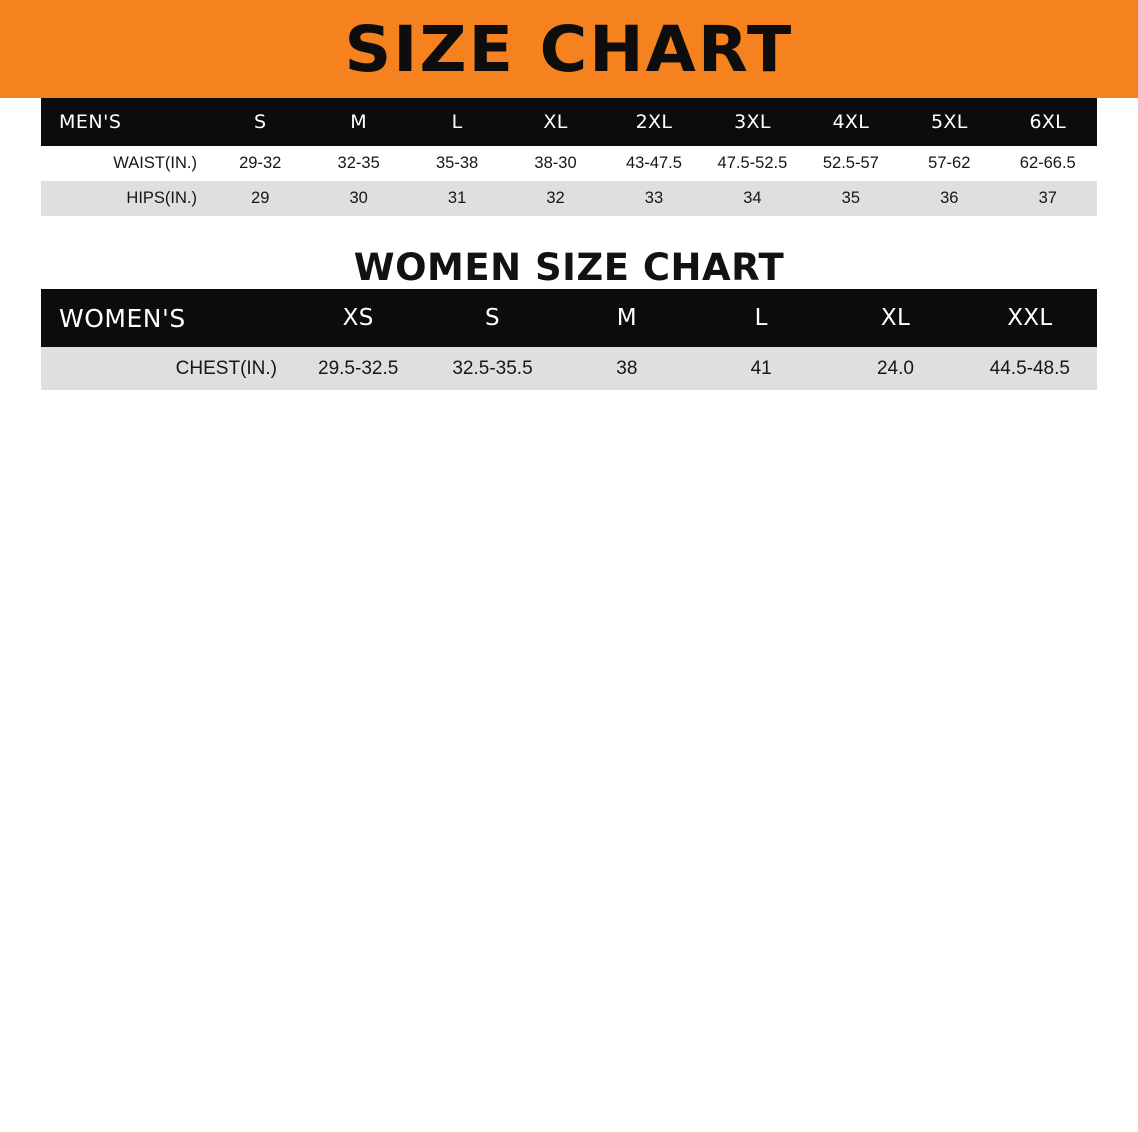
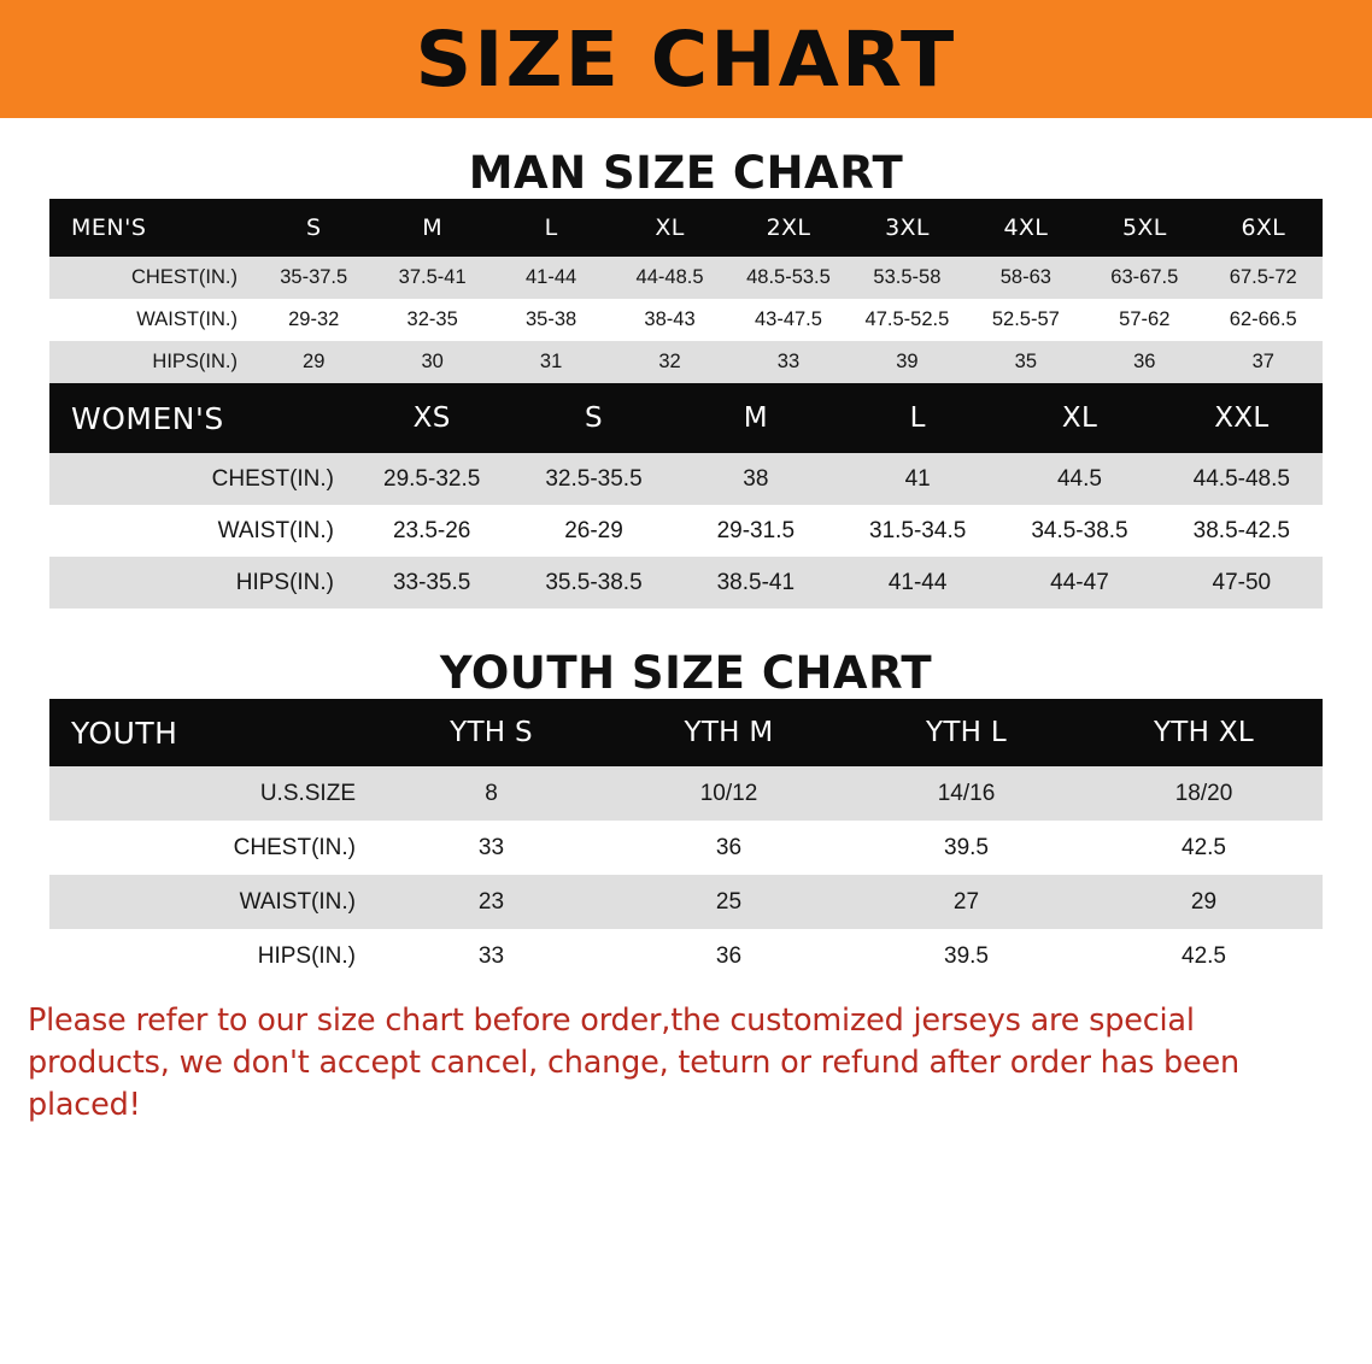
  SIZE CHART
+ MAN SIZE CHART
  MEN'S	S	M	L	XL	2XL	3XL	4XL	5XL	6XL
+ CHEST(IN.)	35-37.5	37.5-41	41-44	44-48.5	48.5-53.5	53.5-58	58-63	63-67.5	67.5-72
- WAIST(IN.)	29-32	32-35	35-38	38-30	43-47.5	47.5-52.5	52.5-57	57-62	62-66.5
+ WAIST(IN.)	29-32	32-35	35-38	38-43	43-47.5	47.5-52.5	52.5-57	57-62	62-66.5
- HIPS(IN.)	29	30	31	32	33	34	35	36	37
+ HIPS(IN.)	29	30	31	32	33	39	35	36	37
- WOMEN SIZE CHART
  WOMEN'S	XS	S	M	L	XL	XXL
- CHEST(IN.)	29.5-32.5	32.5-35.5	38	41	24.0	44.5-48.5
+ CHEST(IN.)	29.5-32.5	32.5-35.5	38	41	44.5	44.5-48.5
+ WAIST(IN.)	23.5-26	26-29	29-31.5	31.5-34.5	34.5-38.5	38.5-42.5
+ HIPS(IN.)	33-35.5	35.5-38.5	38.5-41	41-44	44-47	47-50
+ YOUTH SIZE CHART
+ YOUTH	YTH S	YTH M	YTH L	YTH XL
+ U.S.SIZE	8	10/12	14/16	18/20
+ CHEST(IN.)	33	36	39.5	42.5
+ WAIST(IN.)	23	25	27	29
+ HIPS(IN.)	33	36	39.5	42.5
+ Please refer to our size chart before order,the customized jerseys are special products, we don't accept cancel, change, teturn or refund after order has been placed!
